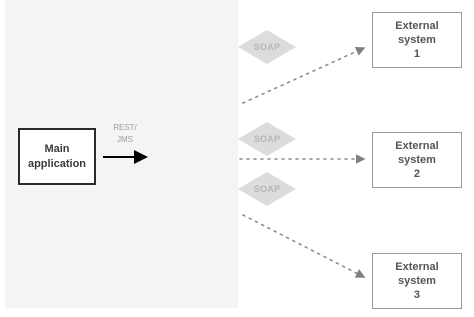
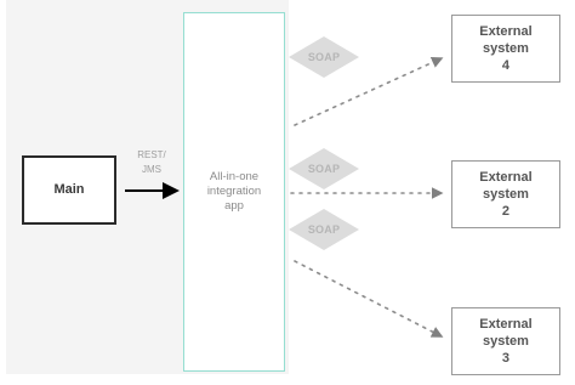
  Main
- application
  REST/
  JMS
+ All-in-one
+ integration
+ app
  SOAP
  SOAP
  SOAP
  External
  system
- 1
+ 4
  External
  system
  2
  External
  system
  3
